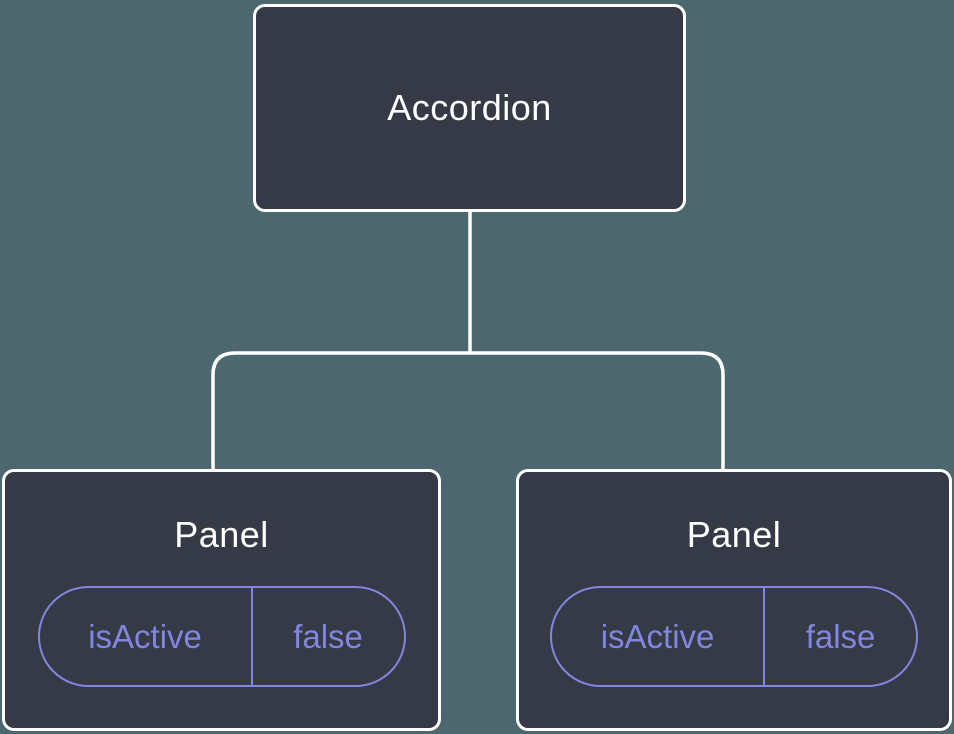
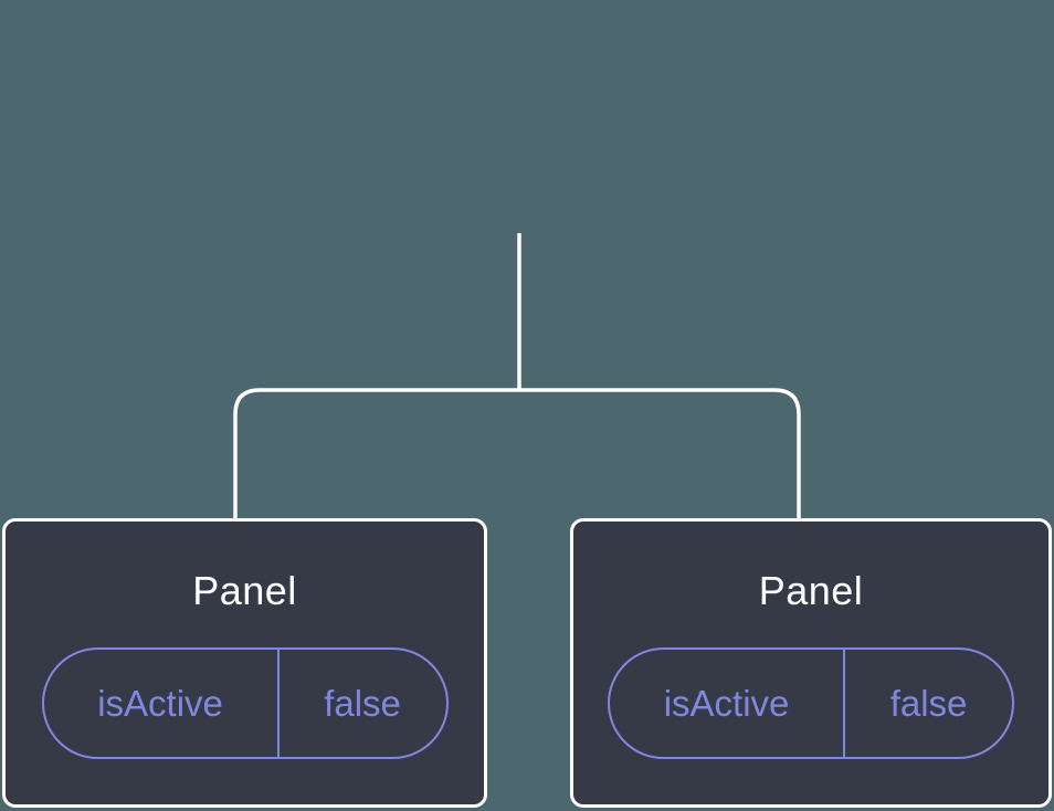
- Accordion
  Panel
  isActive
  false
  Panel
  isActive
  false
